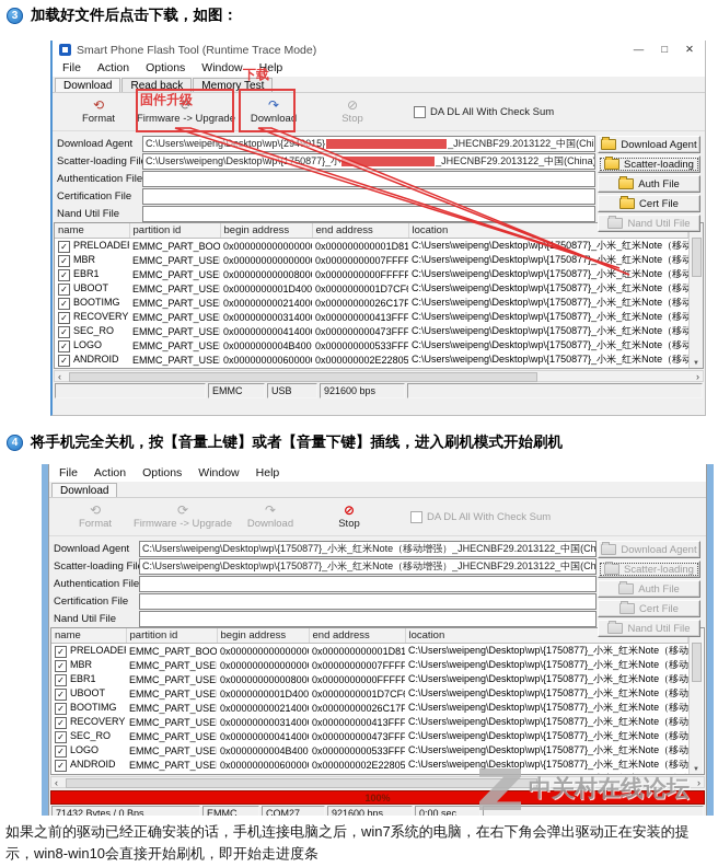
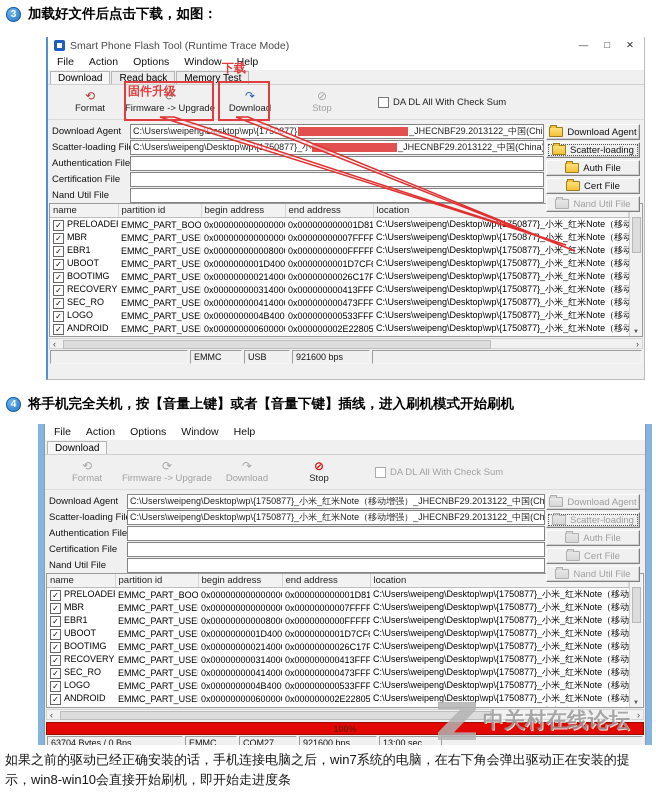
  3
  加载好文件后点击下载，如图：
  Smart Phone Flash Tool (Runtime Trace Mode)
  —
  □
  ✕
  File
  Action
  Options
  Window
  Help
  Download
  Read back
  Memory Test
  ⟲
  Format
  ⟳
  Firmware -> Upgrade
  ↷
  Download
  ⊘
  Stop
  DA DL All With Check Sum
  Download Agent
- C:\Users\weipeng\Desktop\wp\{2949015}
+ C:\Users\weipeng\Desktop\wp\{1750877}
  Scatter-loading Fil
  C:\Users\weipeng\Desktop\wp\{1750877}_小
  _JHECNBF29.2013122_中国(China
  Authentication File
  Certification File
  Nand Util File
  name	partition id	begin address	end address	location
  ✓ PRELOADE	EMMC_PART_BOO	0x00000000000000	0x000000000001D81	C:\Users\weipeng\Desktop\wp\{1750877}_小米_红米Note（移动
  ✓ MBR	EMMC_PART_USE	0x00000000000000	0x00000000007FFFF	C:\Users\weipeng\Desktop\wp\{1750877}_小米_红米Note（移动
  ✓ EBR1	EMMC_PART_USE	0x00000000000800	0x0000000000FFFFF	C:\Users\weipeng\Desktop\wp\{1750877}_小米_红米Note（移动
  ✓ UBOOT	EMMC_PART_USE	0x0000000001D400	0x0000000001D7CF	C:\Users\weipeng\Desktop\wp\{1750877}_小米_红米Note（移动
  ✓ BOOTIMG	EMMC_PART_USE	0x00000000021400	0x00000000026C17F	C:\Users\weipeng\Desktop\wp\{1750877}_小米_红米Note（移动
  ✓ RECOVERY	EMMC_PART_USE	0x00000000031400	0x000000000413FFF	C:\Users\weipeng\Desktop\wp\{1750877}_小米_红米Note（移动
  ✓ SEC_RO	EMMC_PART_USE	0x00000000041400	0x000000000473FFF	C:\Users\weipeng\Desktop\wp\{1750877}_小米_红米Note（移动
  ✓ LOGO	EMMC_PART_USE	0x0000000004B400	0x000000000533FFF	C:\Users\weipeng\Desktop\wp\{1750877}_小米_红米Note（移动
  ✓ ANDROID	EMMC_PART_USE	0x00000000060000	0x000000002E22805	C:\Users\weipeng\Desktop\wp\{1750877}_小米_红米Note（移动
  ‹
  ›
  EMMC
  USB
  921600 bps
  下载
  固件升级
  Download Agent
  Scatter-loading
  Auth File
  Cert File
  Nand Util File
  4
  将手机完全关机，按【音量上键】或者【音量下键】插线，进入刷机模式开始刷机
  File
  Action
  Options
  Window
  Help
  Download
  ⟲
  Format
  ⟳
  Firmware -> Upgrade
  ↷
  Download
  ⊘
  Stop
  DA DL All With Check Sum
  Download Agent
  C:\Users\weipeng\Desktop\wp\{1750877}_小米_红米Note（移动增强）_JHECNBF29.2013122_中国(Ch
  Scatter-loading Fil
  C:\Users\weipeng\Desktop\wp\{1750877}_小米_红米Note（移动增强）_JHECNBF29.2013122_中国(Ch
  Authentication File
  Certification File
  Nand Util File
  name	partition id	begin address	end address	location
  ✓ PRELOADE	EMMC_PART_BOO	0x00000000000000	0x000000000001D81	C:\Users\weipeng\Desktop\wp\{1750877}_小米_红米Note（移动
  ✓ MBR	EMMC_PART_USE	0x00000000000000	0x00000000007FFFF	C:\Users\weipeng\Desktop\wp\{1750877}_小米_红米Note（移动
  ✓ EBR1	EMMC_PART_USE	0x00000000000800	0x0000000000FFFFF	C:\Users\weipeng\Desktop\wp\{1750877}_小米_红米Note（移动
  ✓ UBOOT	EMMC_PART_USE	0x0000000001D400	0x0000000001D7CF	C:\Users\weipeng\Desktop\wp\{1750877}_小米_红米Note（移动
  ✓ BOOTIMG	EMMC_PART_USE	0x00000000021400	0x00000000026C17F	C:\Users\weipeng\Desktop\wp\{1750877}_小米_红米Note（移动
  ✓ RECOVERY	EMMC_PART_USE	0x00000000031400	0x000000000413FFF	C:\Users\weipeng\Desktop\wp\{1750877}_小米_红米Note（移动
  ✓ SEC_RO	EMMC_PART_USE	0x00000000041400	0x000000000473FFF	C:\Users\weipeng\Desktop\wp\{1750877}_小米_红米Note（移动
  ✓ LOGO	EMMC_PART_USE	0x0000000004B400	0x000000000533FFF	C:\Users\weipeng\Desktop\wp\{1750877}_小米_红米Note（移动
  ✓ ANDROID	EMMC_PART_USE	0x00000000060000	0x000000002E22805	C:\Users\weipeng\Desktop\wp\{1750877}_小米_红米Note（移动
  ‹
  ›
  100%
- 71432 Bytes / 0 Bps
+ 63704 Bytes / 0 Bps
  EMMC
  COM27
  921600 bps
- 0:00 sec
+ 13:00 sec
  Download Agent
  Scatter-loading
  Auth File
  Cert File
  Nand Util File
  中关村在线论坛
  如果之前的驱动已经正确安装的话，手机连接电脑之后，win7系统的电脑，在右下角会弹出驱动正在安装的提示，win8-win10会直接开始刷机，即开始走进度条
